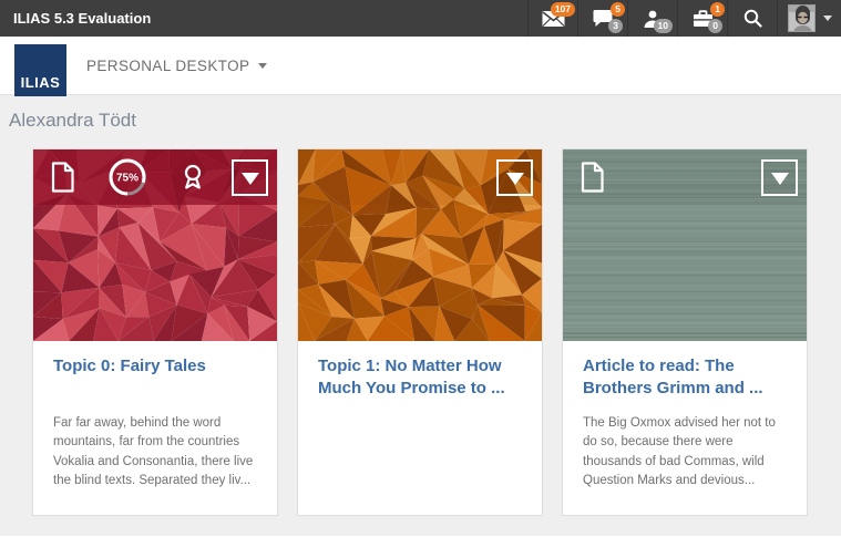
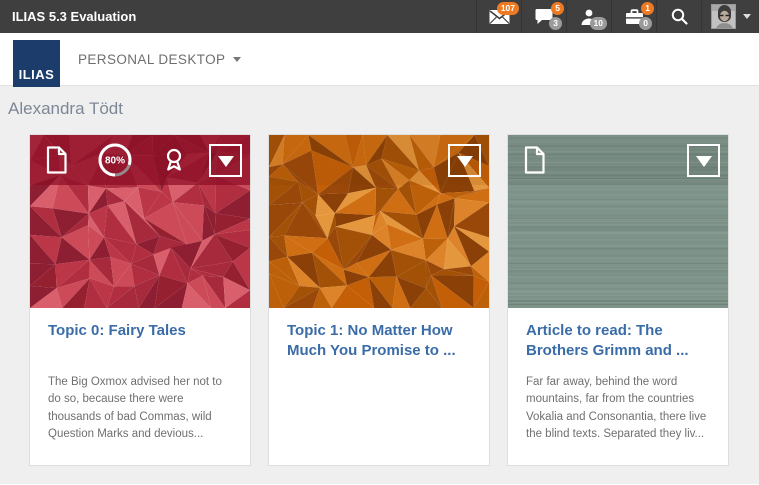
  ILIAS 5.3 Evaluation
  107
  5
  3
  10
  1
  0
  ILIAS
  PERSONAL DESKTOP
  Alexandra Tödt
- 75%
+ 80%
  Topic 0: Fairy Tales
- Far far away, behind the word mountains, far from the countries Vokalia and Consonantia, there live the blind texts. Separated they liv...
+ The Big Oxmox advised her not to do so, because there were thousands of bad Commas, wild Question Marks and devious...
  Topic 1: No Matter How Much You Promise to ...
  Article to read: The Brothers Grimm and ...
- The Big Oxmox advised her not to do so, because there were thousands of bad Commas, wild Question Marks and devious...
+ Far far away, behind the word mountains, far from the countries Vokalia and Consonantia, there live the blind texts. Separated they liv...
